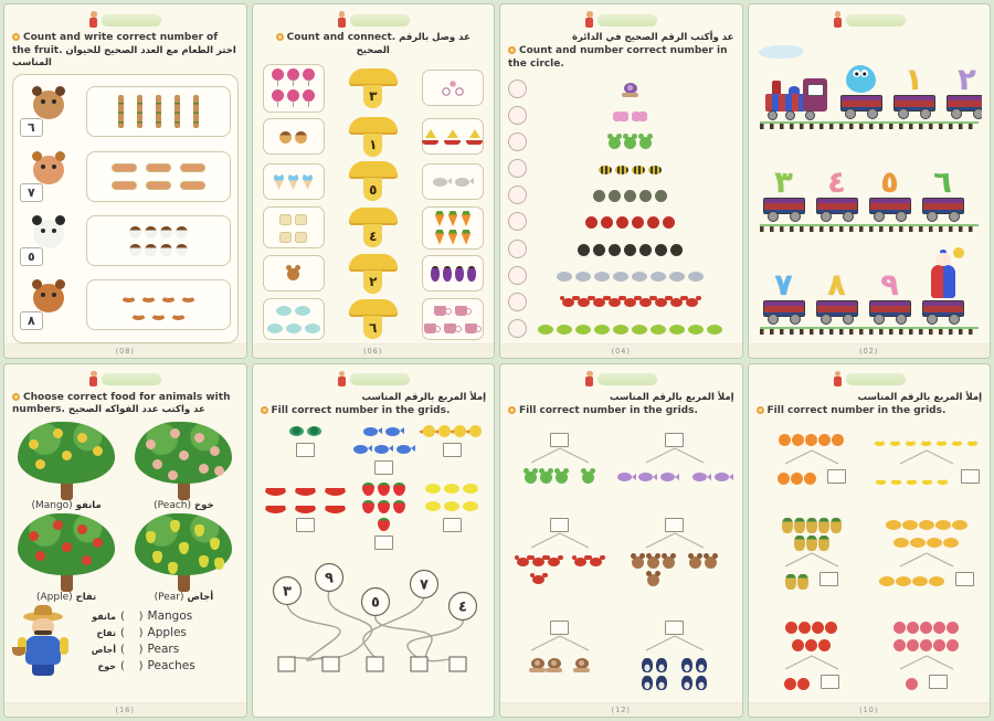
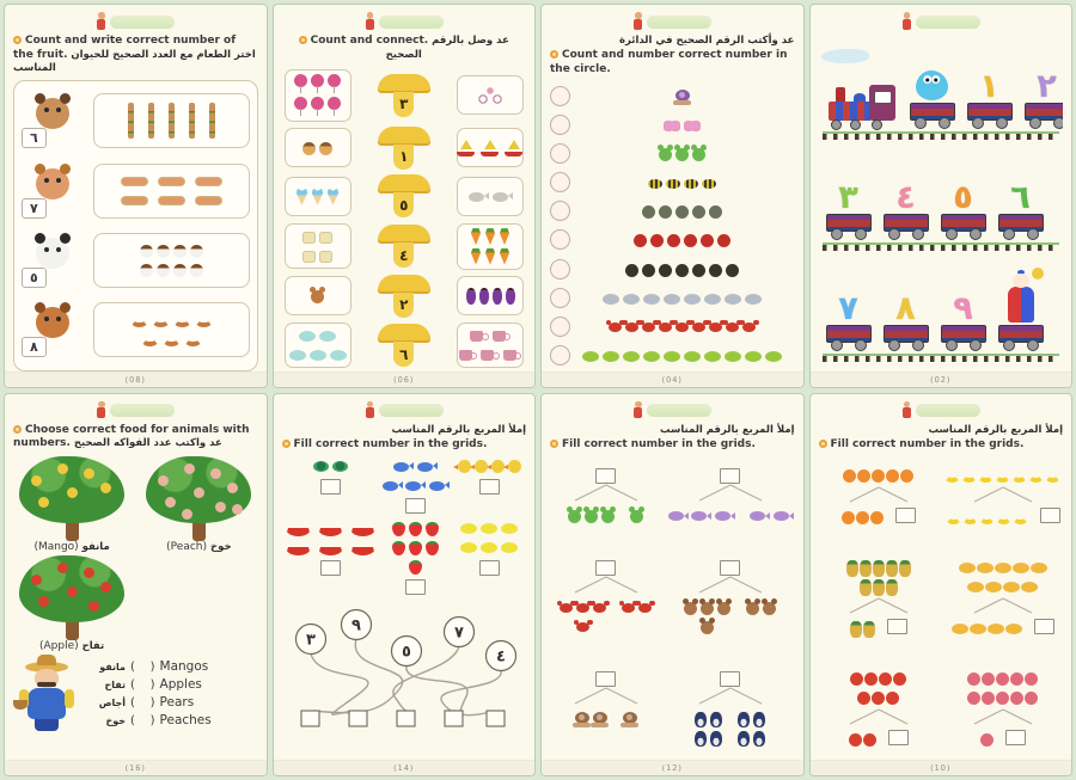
  Count and write correct number of the fruit. اختر الطعام مع العدد الصحيح للحيوان المناسب
  ٦
  ٧
  ٥
  ٨
  (08)
  Count and connect. عد وصل بالرقم الصحيح
  ٣
  ١
  ٥
  ٤
  ٢
  ٦
  (06)
  عد وأكتب الرقم الصحيح في الدائرة
  Count and number correct number in the circle.
  (04)
  ١
  ٢
  ٣
  ٤
  ٥
  ٦
  ٧
  ٨
  ٩
  (02)
  Choose correct food for animals with numbers. عد واكتب عدد الفواكه الصحيح
  (Mango) مانفو
  (Peach) خوخ
  (Apple) تفاح
- (Pear) أجاص
  مانفو
  ( )
  Mangos
  تفاح
  ( )
  Apples
  أجاص
  ( )
  Pears
  خوخ
  ( )
  Peaches
  (16)
  إملأ المربع بالرقم المناسب
  Fill correct number in the grids.
  ٣
  ٩
  ٥
  ٧
  ٤
+ (14)
  إملأ المربع بالرقم المناسب
  Fill correct number in the grids.
  (12)
  إملأ المربع بالرقم المناسب
  Fill correct number in the grids.
  (10)
